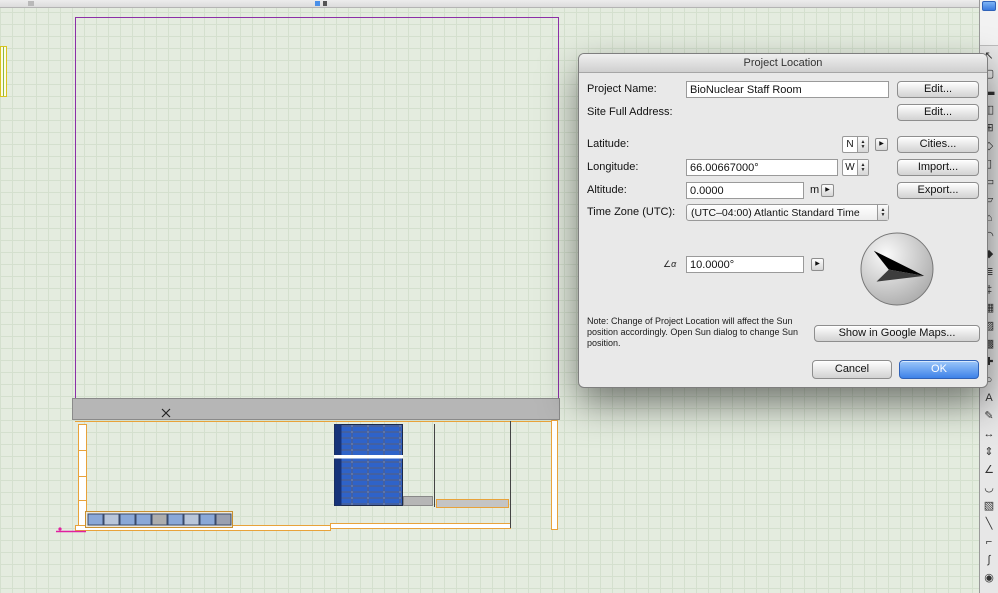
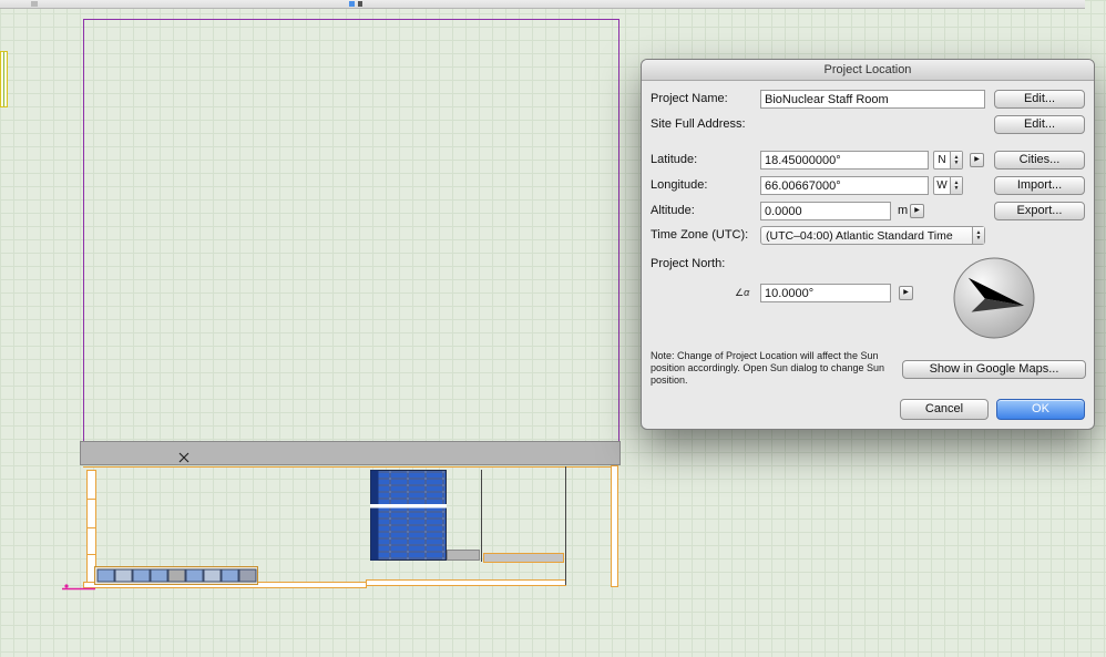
- ↖
- ▢
- ▬
- ◫
- ⊞
- ◇
- ▯
- ▭
- ▱
- ⌂
- ◠
- ◆
- ≣
- ‡
- ▦
- ▨
- ▩
- ✚
- ○
- A
- ✎
- ↔
- ⇕
- ∠
- ◡
- ▧
- ╲
- ⌐
- ∫
- ◉
  Project Location
  Project Name:
  BioNuclear Staff Room
  Edit...
  Site Full Address:
  Edit...
  Latitude:
+ 18.45000000°
  N
  Cities...
  Longitude:
  66.00667000°
  W
  Import...
  Altitude:
  0.0000
  m
  Export...
  Time Zone (UTC):
  (UTC–04:00) Atlantic Standard Time
+ Project North:
  ∠α
  10.0000°
  Note: Change of Project Location will affect the Sun position accordingly. Open Sun dialog to change Sun position.
  Show in Google Maps...
  Cancel
  OK
